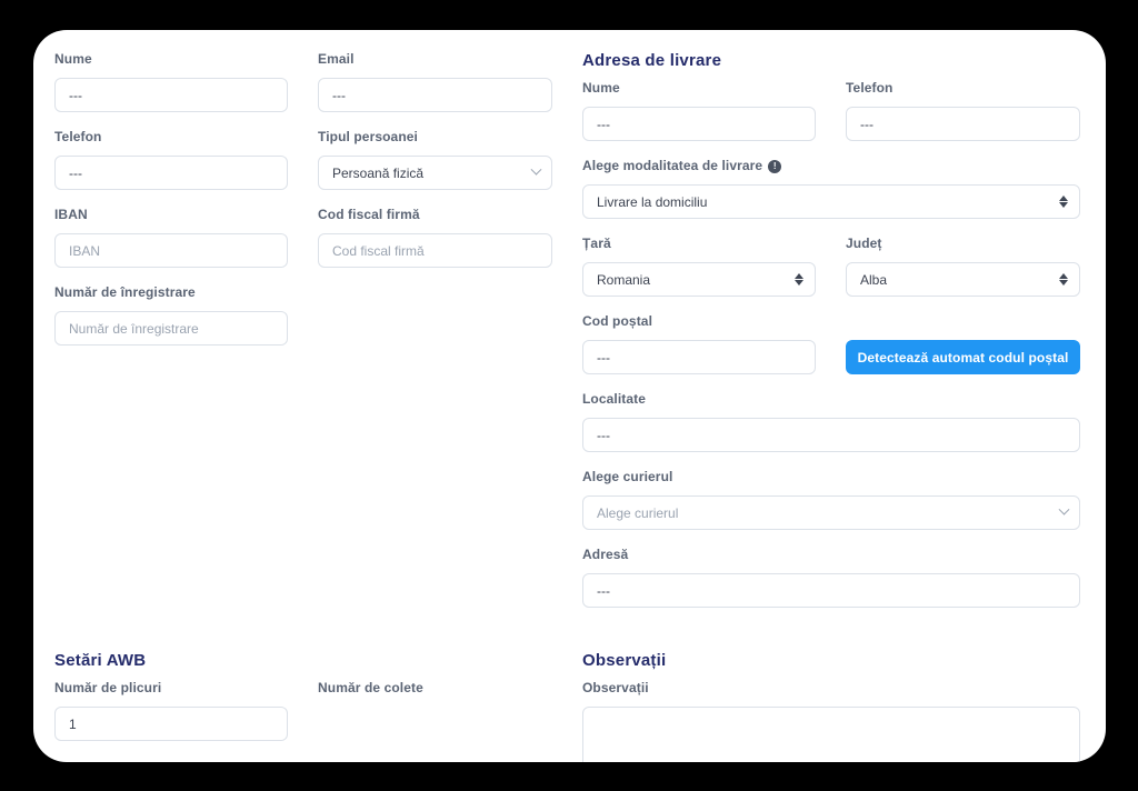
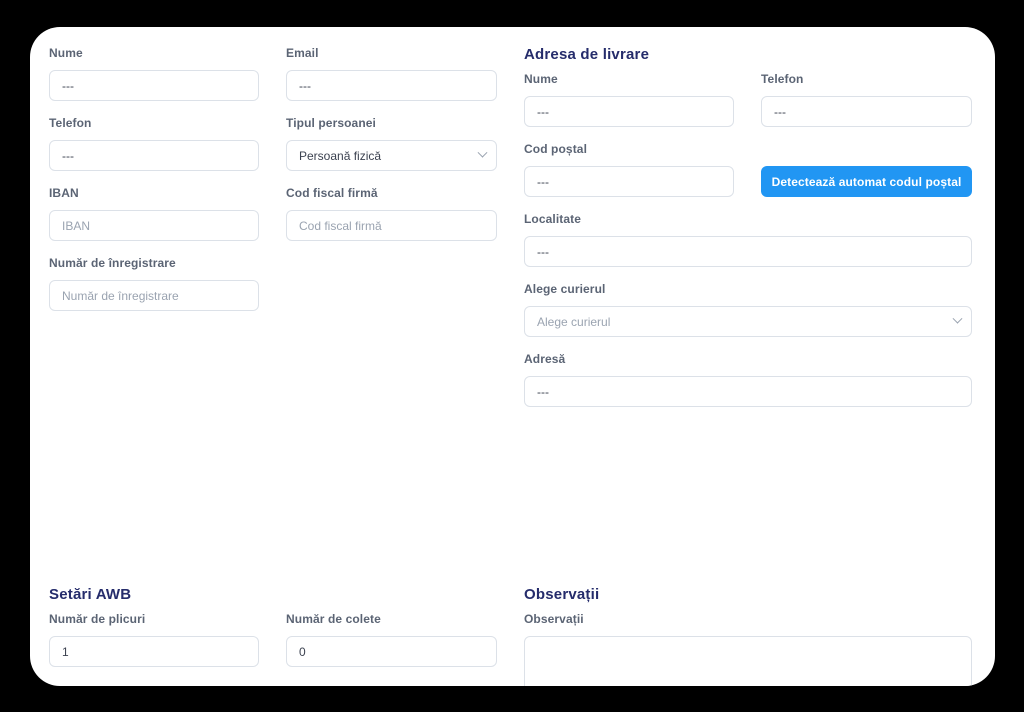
  Nume
  ---
  Email
  ---
  Telefon
  ---
  Tipul persoanei
  Persoană fizică
  IBAN
  IBAN
  Cod fiscal firmă
  Cod fiscal firmă
  Număr de înregistrare
  Număr de înregistrare
  Adresa de livrare
  Nume
  ---
  Telefon
  ---
- Alege modalitatea de livrare
- !
- Livrare la domiciliu
- Țară
- Romania
- Județ
- Alba
  Cod poștal
  ---
  Detectează automat codul poștal
  Localitate
  ---
  Alege curierul
  Alege curierul
  Adresă
  ---
  Setări AWB
  Număr de plicuri
  1
  Număr de colete
+ 0
  Observații
  Observații
